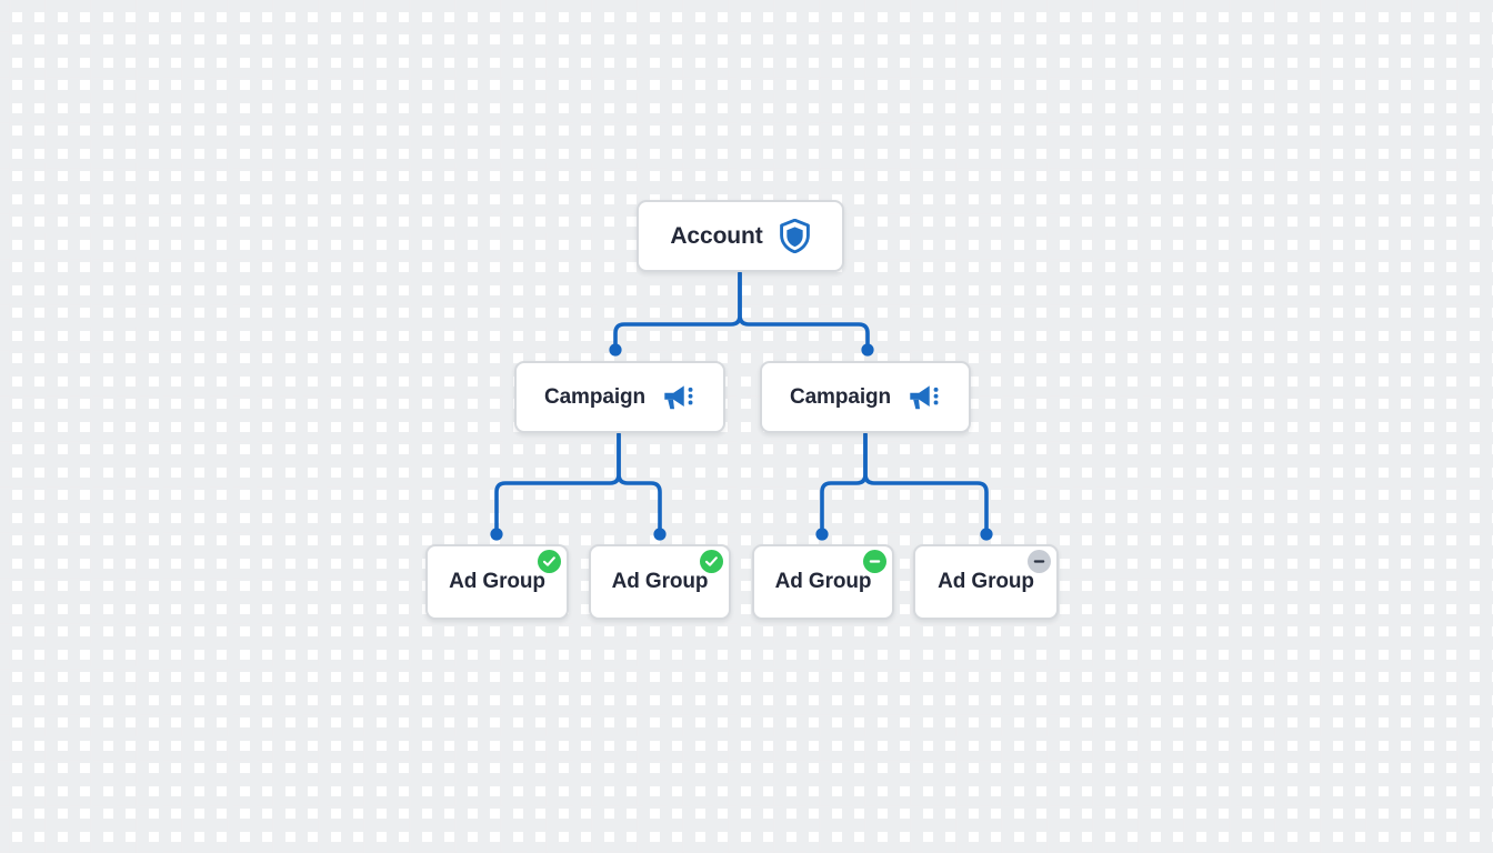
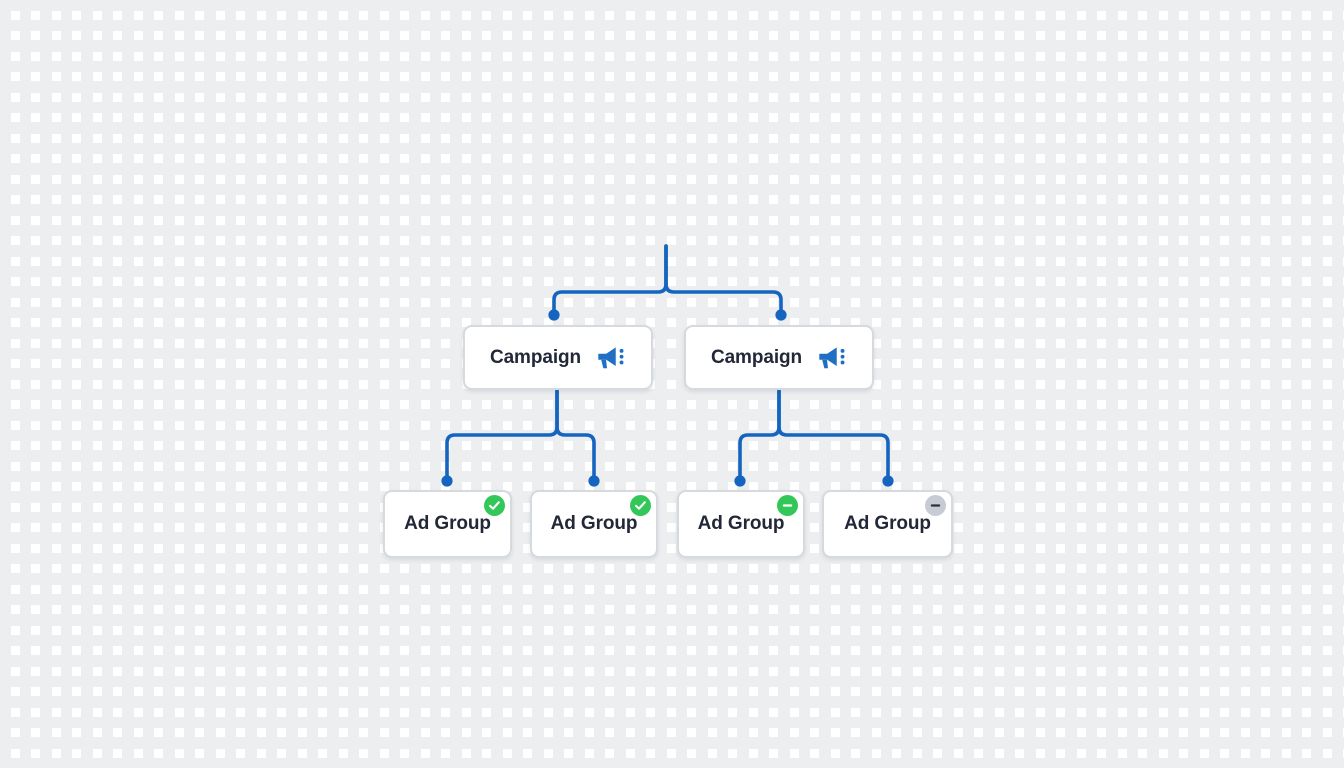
- Account
  Campaign
  Campaign
  Ad Group
  Ad Group
  Ad Group
  Ad Group
